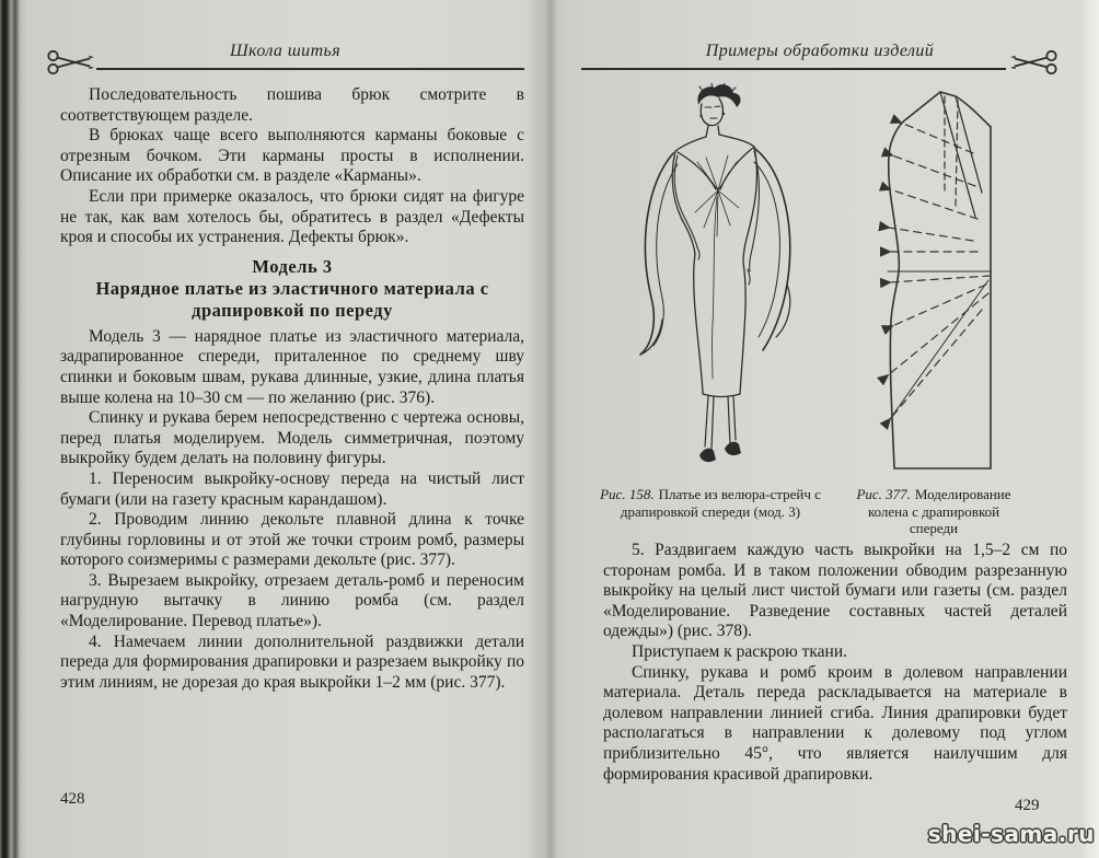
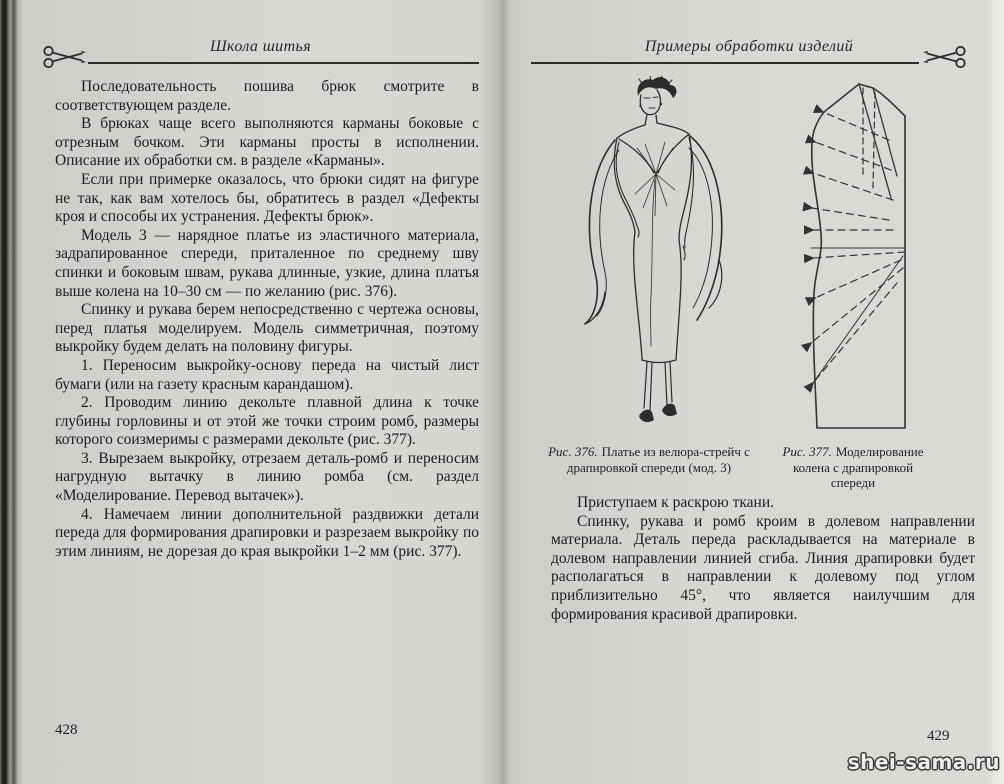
  Школа шитья
  Последовательность пошива брюк смотрите в соответствующем разделе.
  В брюках чаще всего выполняются карманы боковые с отрезным бочком. Эти карманы просты в исполнении. Описание их обработки см. в разделе «Карманы».
  Если при примерке оказалось, что брюки сидят на фигуре не так, как вам хотелось бы, обратитесь в раздел «Дефекты кроя и способы их устранения. Дефекты брюк».
- Модель 3
- Нарядное платье из эластичного материала с драпировкой по переду
  Модель 3 — нарядное платье из эластичного материала, задрапированное спереди, приталенное по среднему шву спинки и боковым швам, рукава длинные, узкие, длина платья выше колена на 10–30 см — по желанию (рис. 376).
  Спинку и рукава берем непосредственно с чертежа основы, перед платья моделируем. Модель симметричная, поэтому выкройку будем делать на половину фигуры.
  1. Переносим выкройку-основу переда на чистый лист бумаги (или на газету красным карандашом).
  2. Проводим линию декольте плавной длина к точке глубины горловины и от этой же точки строим ромб, размеры которого соизмеримы с размерами декольте (рис. 377).
- 3. Вырезаем выкройку, отрезаем деталь-ромб и переносим нагрудную вытачку в линию ромба (см. раздел «Моделирование. Перевод платье»).
+ 3. Вырезаем выкройку, отрезаем деталь-ромб и переносим нагрудную вытачку в линию ромба (см. раздел «Моделирование. Перевод вытачек»).
  4. Намечаем линии дополнительной раздвижки детали переда для формирования драпировки и разрезаем выкройку по этим линиям, не дорезая до края выкройки 1–2 мм (рис. 377).
  428
  Примеры обработки изделий
- Рис. 158. Платье из велюра-стрейч с драпировкой спереди (мод. 3)
+ Рис. 376. Платье из велюра-стрейч с драпировкой спереди (мод. 3)
  Рис. 377. Моделирование колена с драпировкой спереди
- 5. Раздвигаем каждую часть выкройки на 1,5–2 см по сторонам ромба. И в таком положении обводим разрезанную выкройку на целый лист чистой бумаги или газеты (см. раздел «Моделирование. Разведение составных частей деталей одежды») (рис. 378).
  Приступаем к раскрою ткани.
  Спинку, рукава и ромб кроим в долевом направлении материала. Деталь переда раскладывается на материале в долевом направлении линией сгиба. Линия драпировки будет располагаться в направлении к долевому под углом приблизительно 45°, что является наилучшим для формирования красивой драпировки.
  429
  shei-sama.ru
